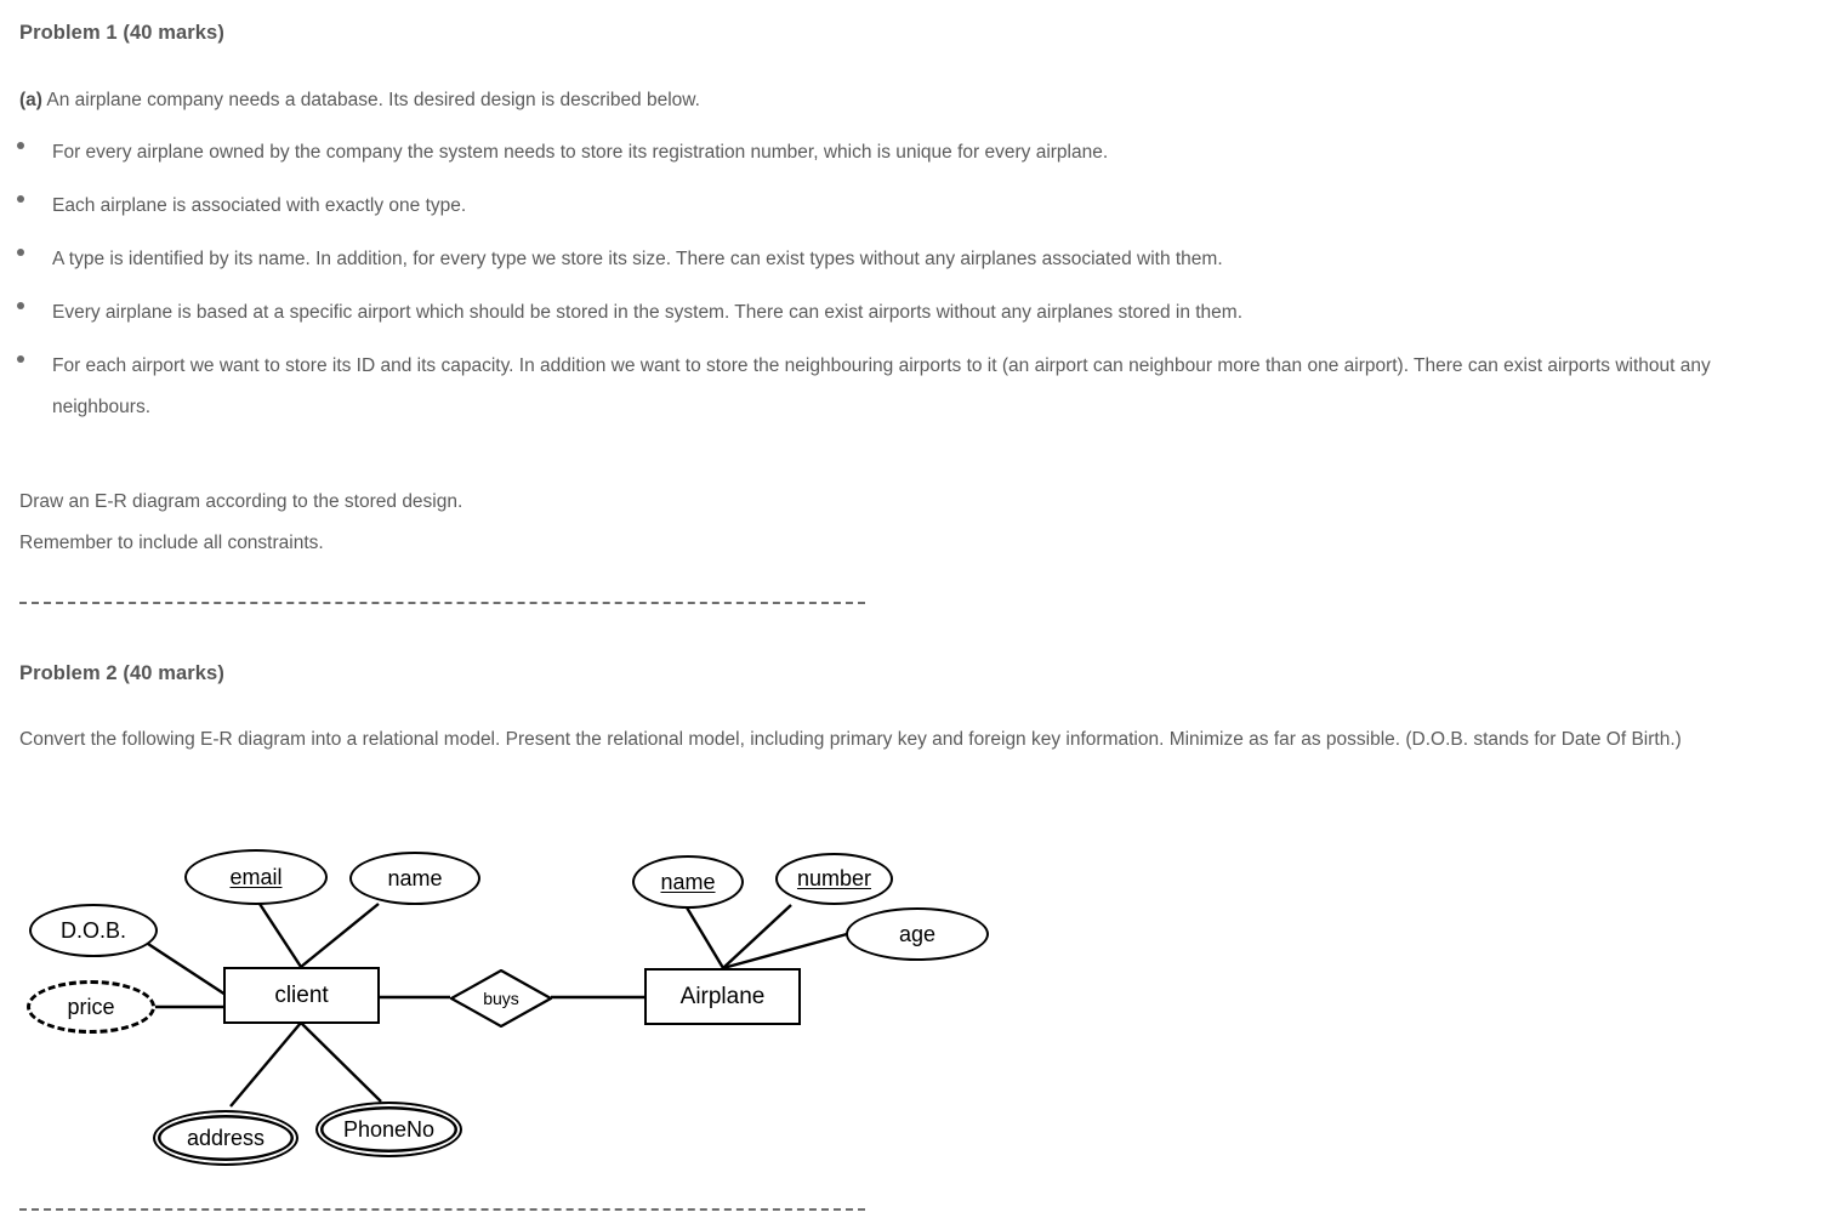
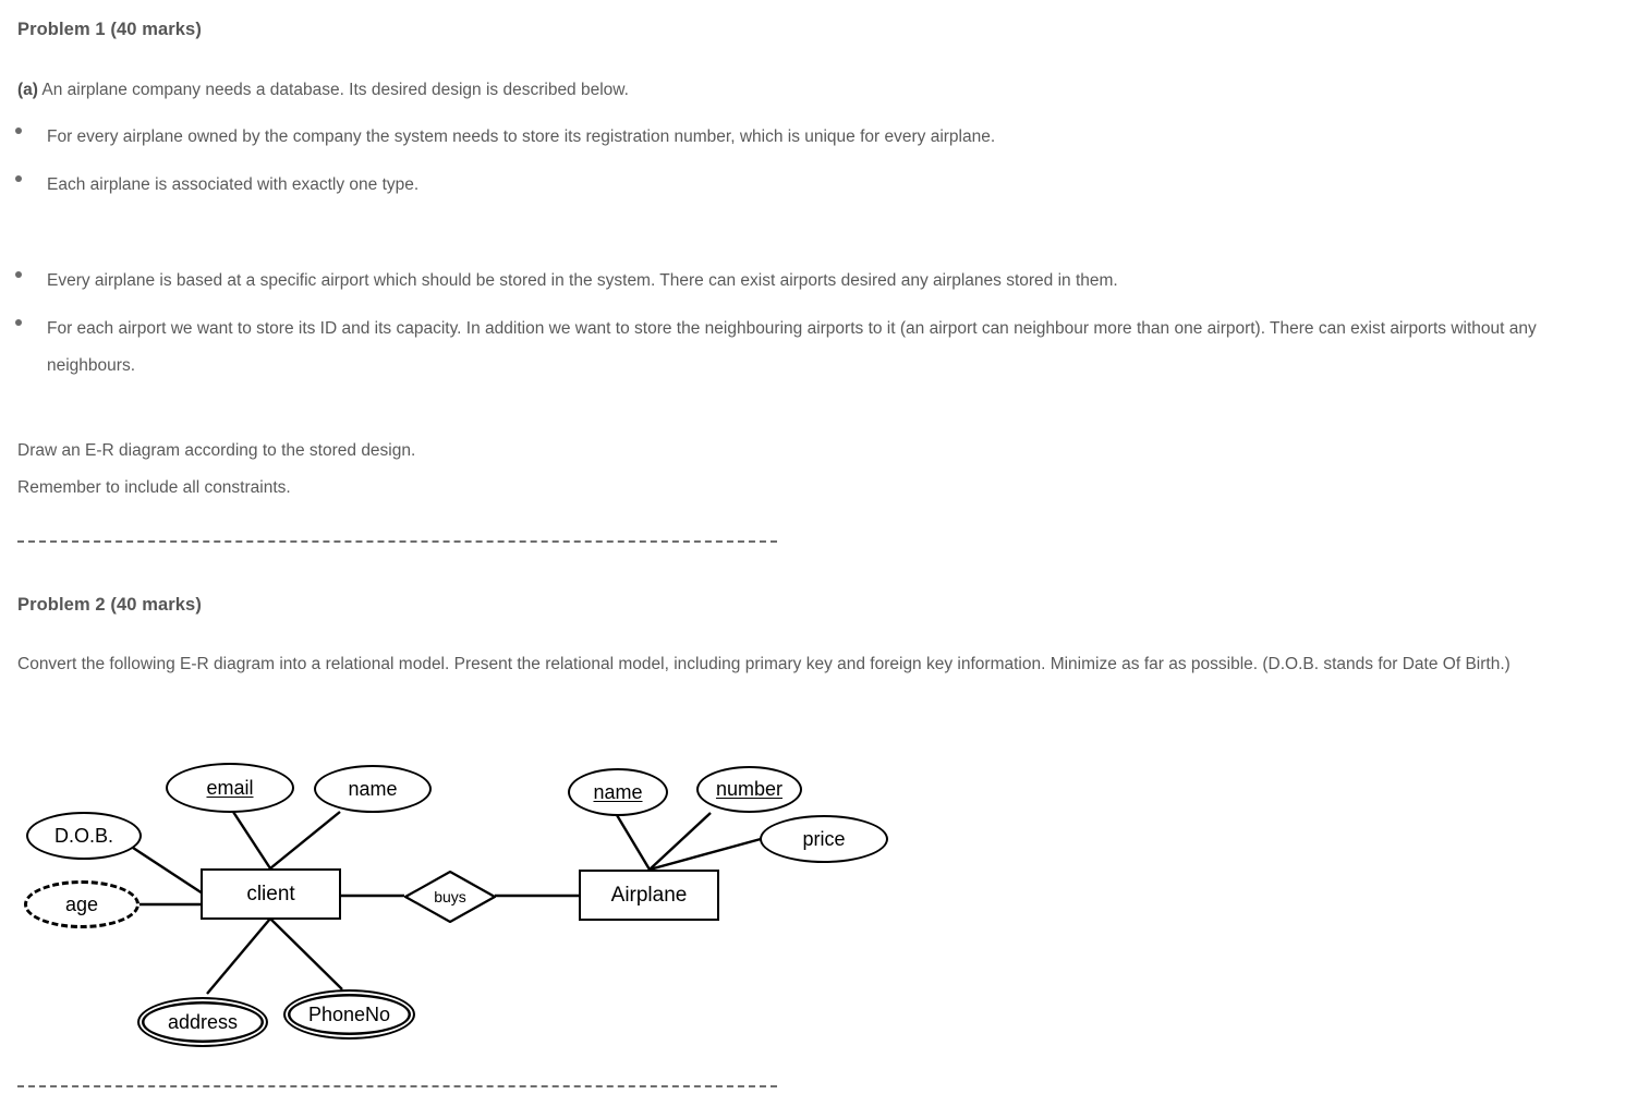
  Problem 1 (40 marks)
  (a) An airplane company needs a database. Its desired design is described below.
  For every airplane owned by the company the system needs to store its registration number, which is unique for every airplane.
  Each airplane is associated with exactly one type.
- A type is identified by its name. In addition, for every type we store its size. There can exist types without any airplanes associated with them.
- Every airplane is based at a specific airport which should be stored in the system. There can exist airports without any airplanes stored in them.
+ Every airplane is based at a specific airport which should be stored in the system. There can exist airports desired any airplanes stored in them.
  For each airport we want to store its ID and its capacity. In addition we want to store the neighbouring airports to it (an airport can neighbour more than one airport). There can exist airports without any neighbours.
  Draw an E-R diagram according to the stored design.
  Remember to include all constraints.
  Problem 2 (40 marks)
  Convert the following E-R diagram into a relational model. Present the relational model, including primary key and foreign key information. Minimize as far as possible. (D.O.B. stands for Date Of Birth.)
  email
  name
  D.O.B.
- price
+ age
  address
  PhoneNo
  name
  number
- age
+ price
  client
  Airplane
  buys
